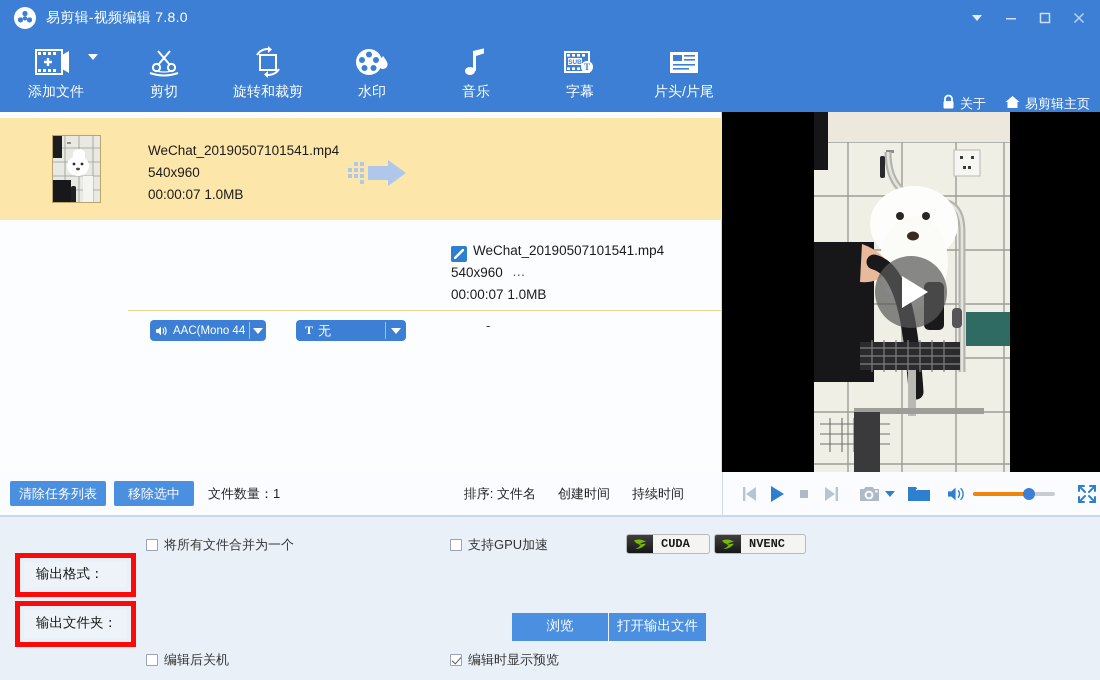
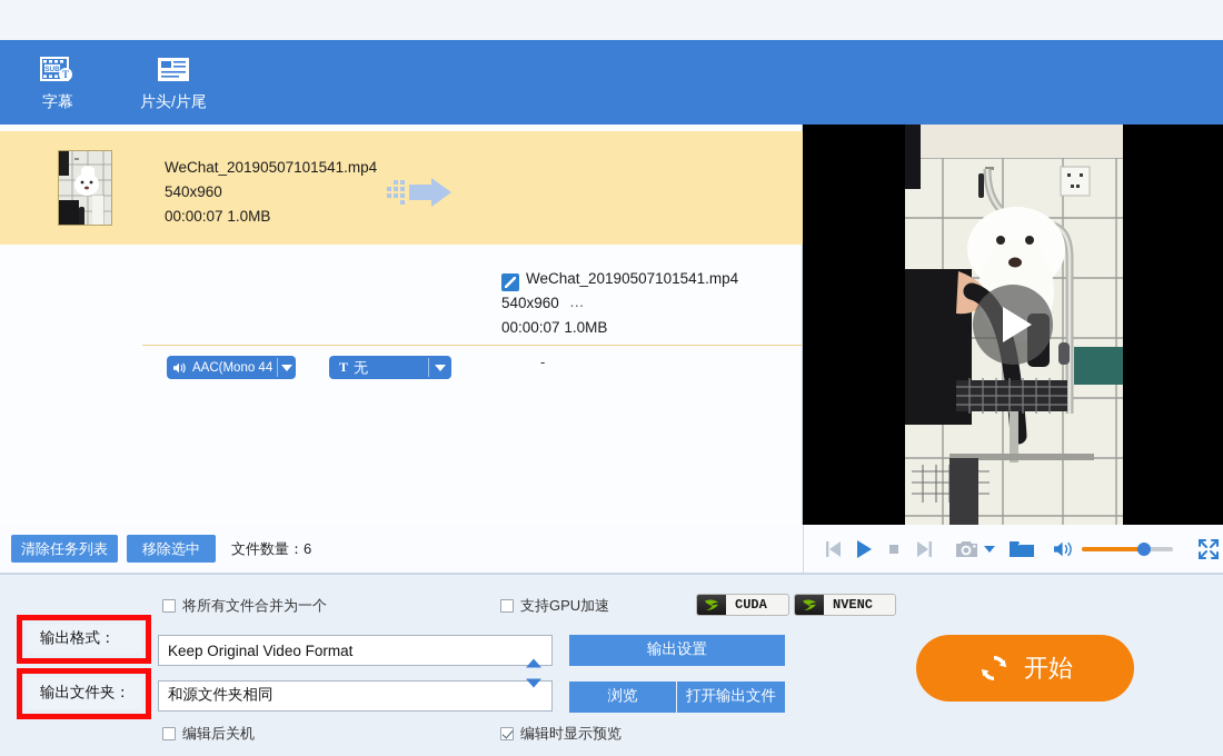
- 易剪辑-视频编辑 7.8.0
- 添加文件
- 剪切
- 旋转和裁剪
- 水印
- 音乐
  T
  字幕
  片头/片尾
- 关于
- 易剪辑主页
  WeChat_20190507101541.mp4
  540x960
  00:00:07 1.0MB
  WeChat_20190507101541.mp4
  540x960
  …
  00:00:07 1.0MB
  -
  AAC(Mono 44
  T
  无
  清除任务列表
  移除选中
- 文件数量：1
+ 文件数量：6
- 排序: 文件名
- 创建时间
- 持续时间
  将所有文件合并为一个
  支持GPU加速
  CUDA
  NVENC
  输出格式：
  输出文件夹：
+ Keep Original Video Format
+ 和源文件夹相同
+ 输出设置
  浏览
  打开输出文件
  编辑后关机
  编辑时显示预览
+ 开始
